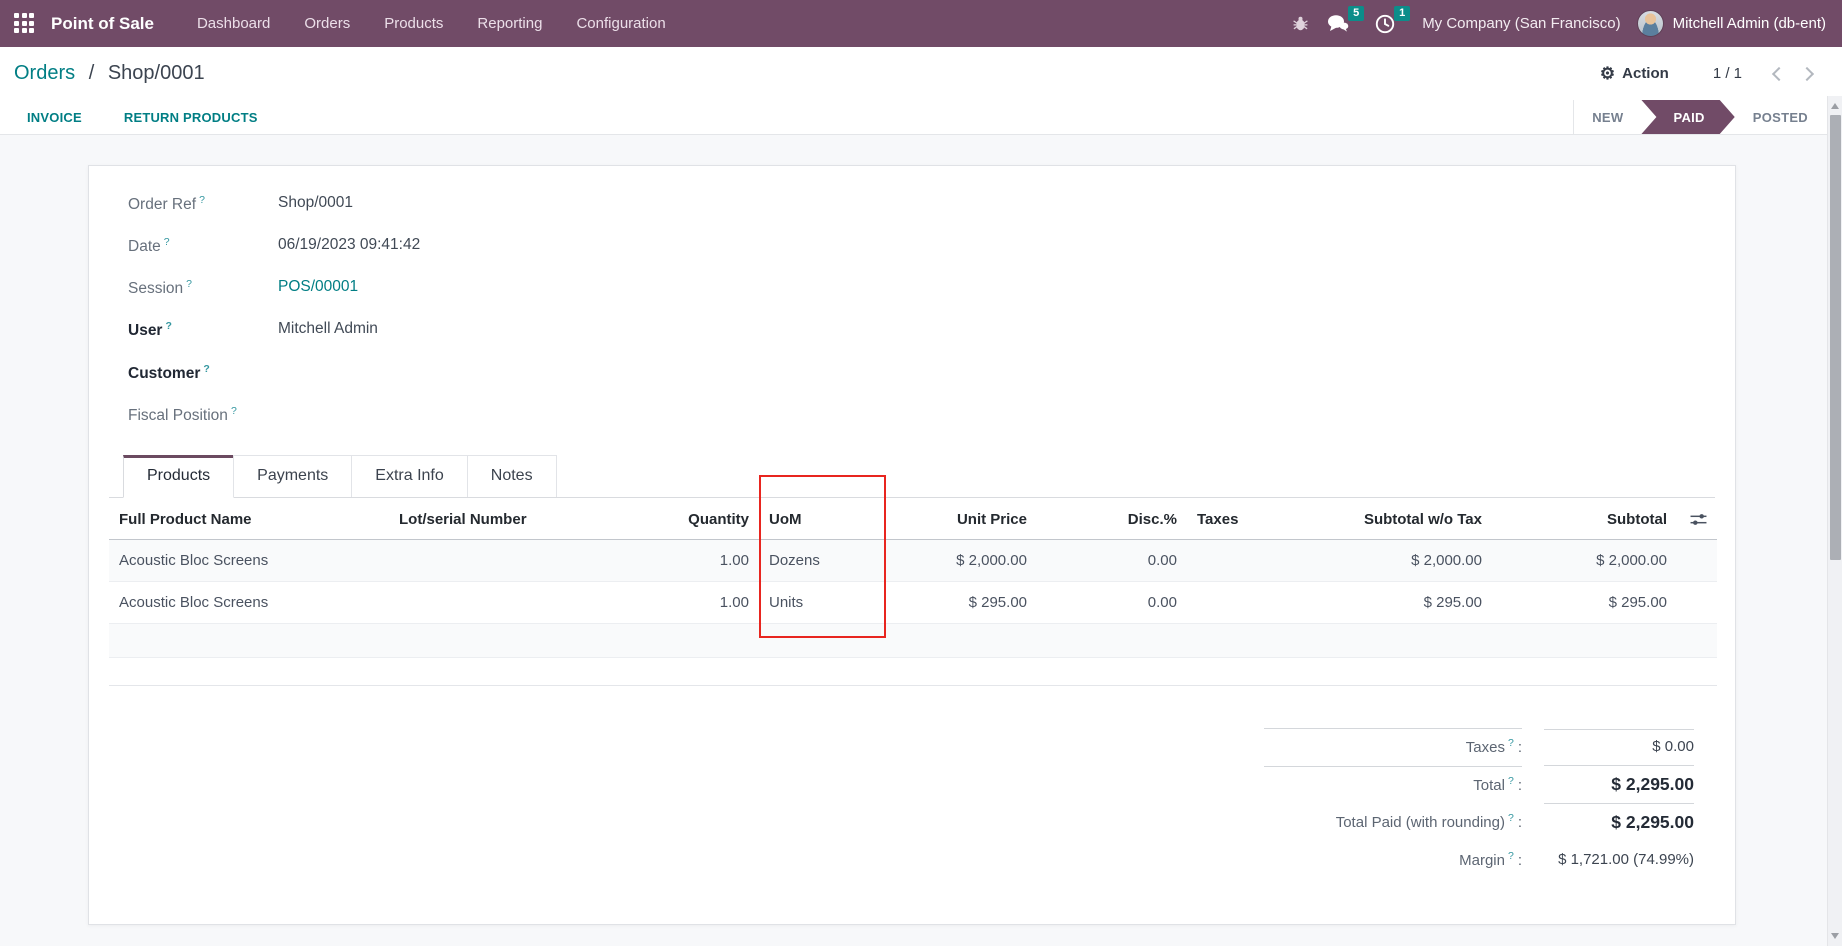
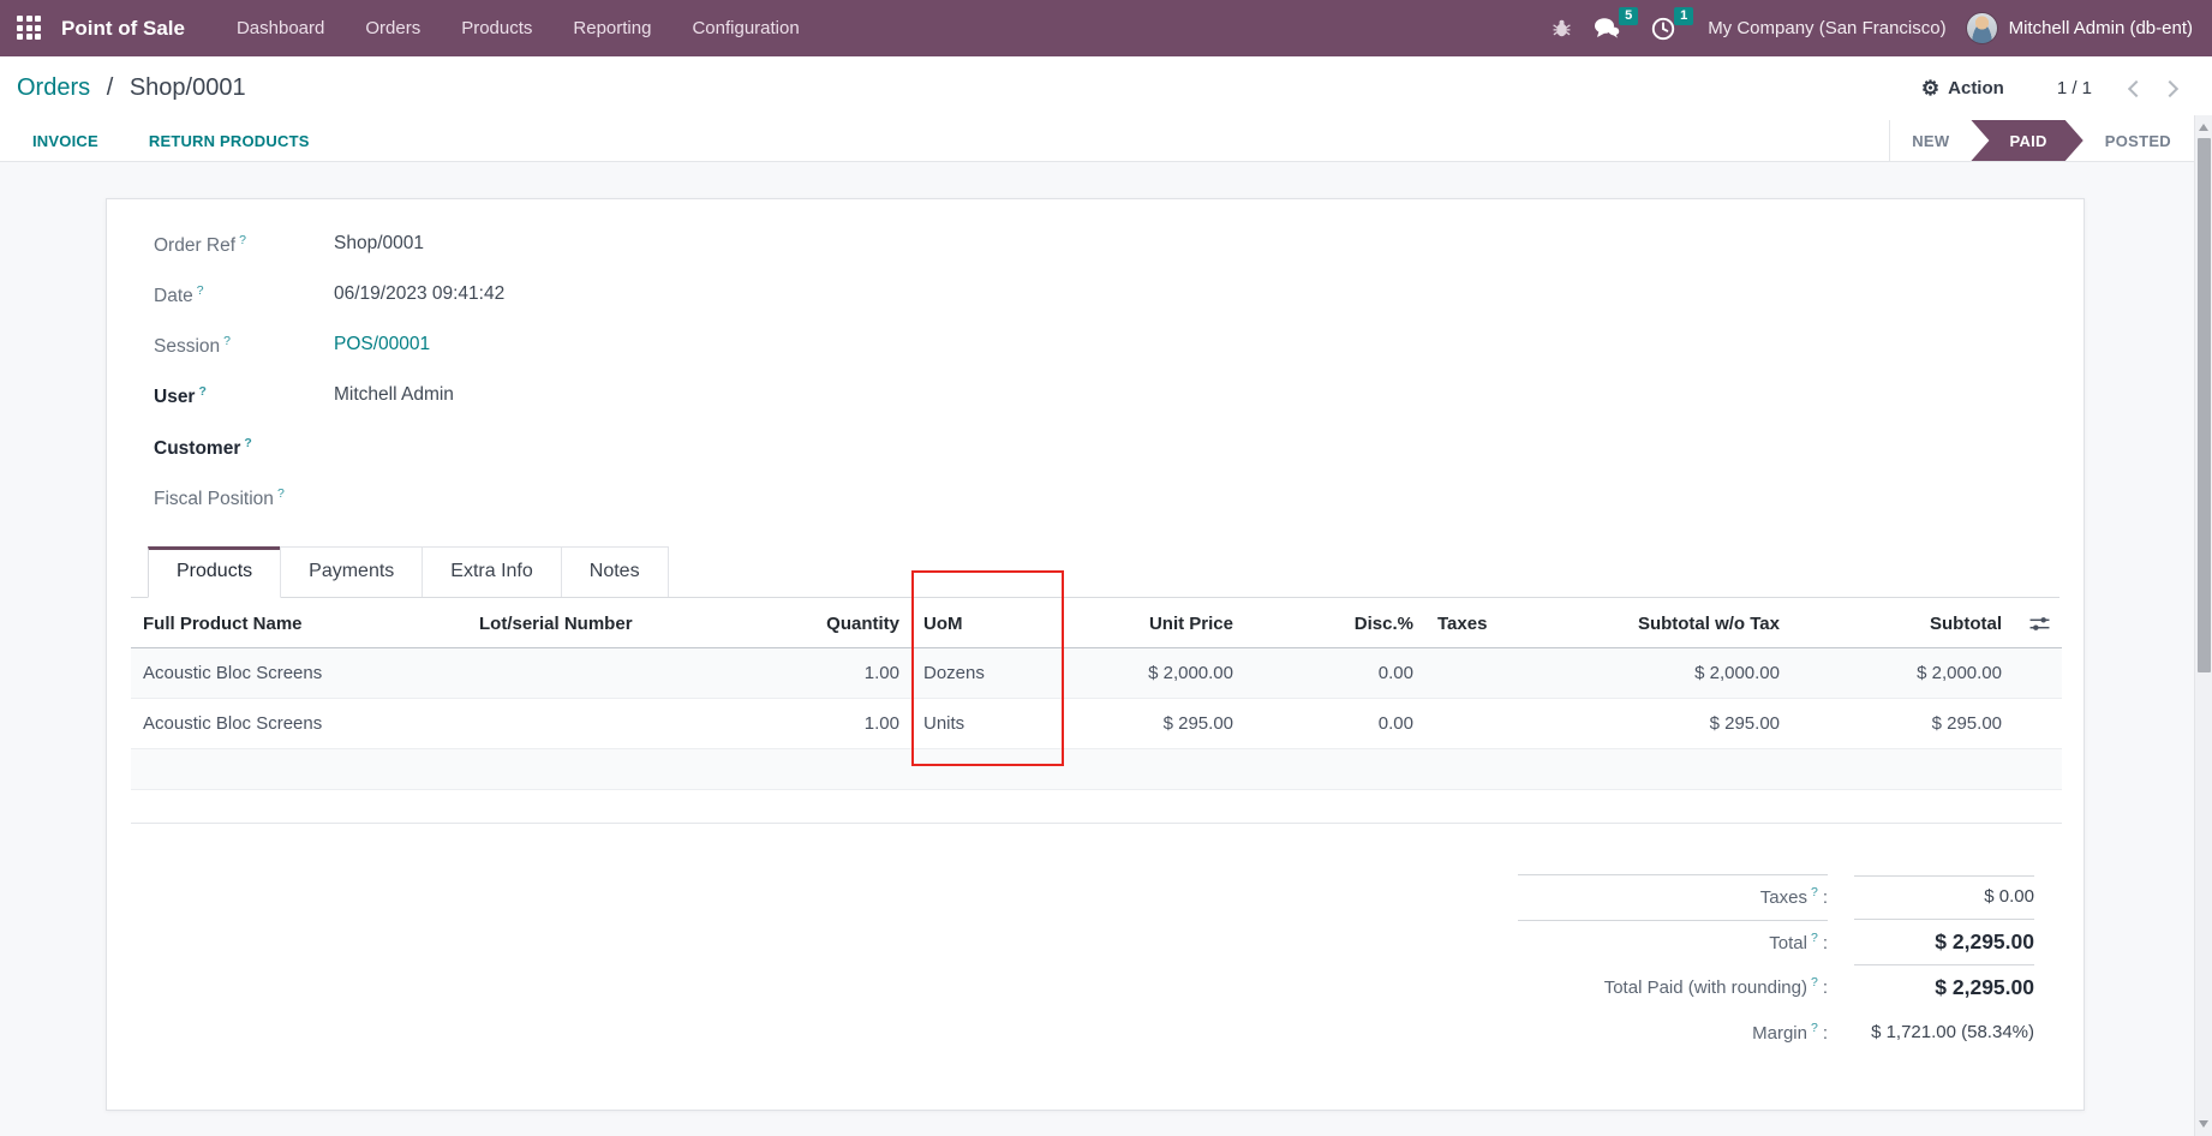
  Point of Sale
  Dashboard
  Orders
  Products
  Reporting
  Configuration
  5
  1
  My Company (San Francisco)
  Mitchell Admin (db-ent)
  Orders / Shop/0001
  ⚙
  Action
  1 / 1
  INVOICE
  RETURN PRODUCTS
  NEW
  PAID
  POSTED
  Order Ref ?
  Shop/0001
  Date ?
  06/19/2023 09:41:42
  Session ?
  POS/00001
  User ?
  Mitchell Admin
  Customer ?
  Fiscal Position ?
  Products
  Payments
  Extra Info
  Notes
  Full Product Name	Lot/serial Number	Quantity	UoM	Unit Price	Disc.%	Taxes	Subtotal w/o Tax	Subtotal
  Acoustic Bloc Screens		1.00	Dozens	$ 2,000.00	0.00		$ 2,000.00	$ 2,000.00
  Acoustic Bloc Screens		1.00	Units	$ 295.00	0.00		$ 295.00	$ 295.00
  Taxes ? :
  $ 0.00
  Total ? :
  $ 2,295.00
  Total Paid (with rounding) ? :
  $ 2,295.00
  Margin ? :
- $ 1,721.00 (74.99%)
+ $ 1,721.00 (58.34%)
